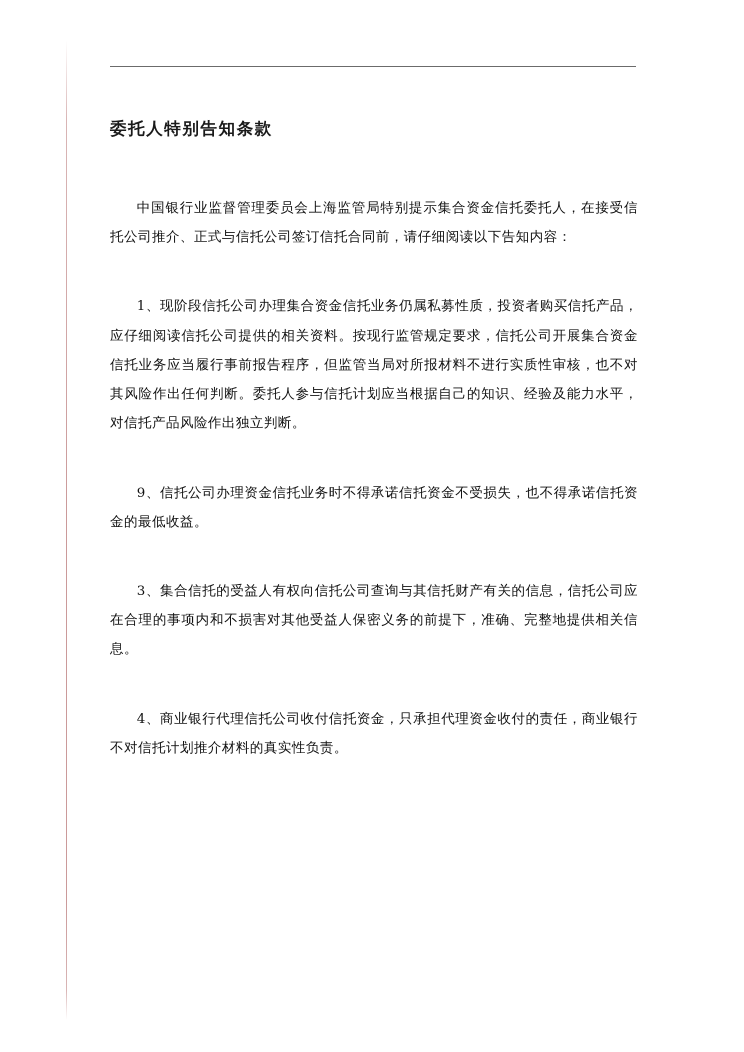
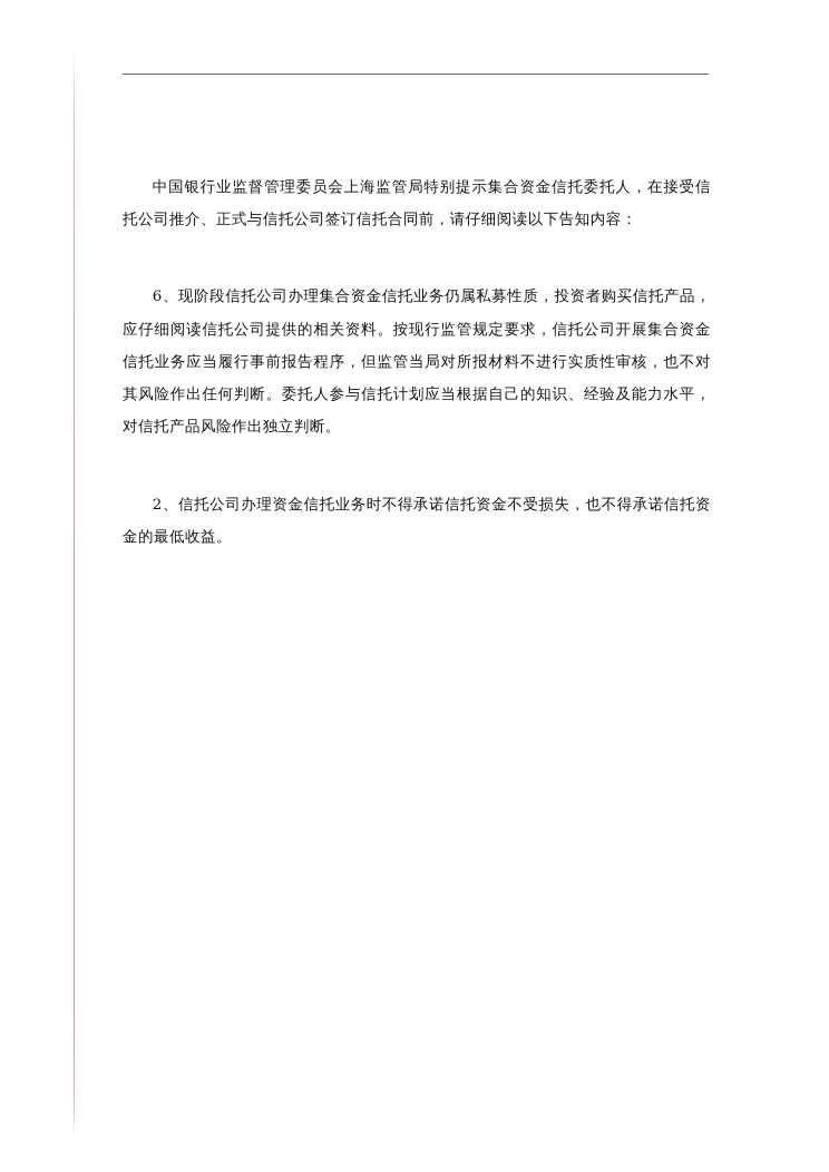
- 委托人特别告知条款
  中国银行业监督管理委员会上海监管局特别提示集合资金信托委托人，在接受信托公司推介、正式与信托公司签订信托合同前，请仔细阅读以下告知内容：
- 1、现阶段信托公司办理集合资金信托业务仍属私募性质，投资者购买信托产品，应仔细阅读信托公司提供的相关资料。按现行监管规定要求，信托公司开展集合资金信托业务应当履行事前报告程序，但监管当局对所报材料不进行实质性审核，也不对其风险作出任何判断。委托人参与信托计划应当根据自己的知识、经验及能力水平，对信托产品风险作出独立判断。
+ 6、现阶段信托公司办理集合资金信托业务仍属私募性质，投资者购买信托产品，应仔细阅读信托公司提供的相关资料。按现行监管规定要求，信托公司开展集合资金信托业务应当履行事前报告程序，但监管当局对所报材料不进行实质性审核，也不对其风险作出任何判断。委托人参与信托计划应当根据自己的知识、经验及能力水平，对信托产品风险作出独立判断。
- 9、信托公司办理资金信托业务时不得承诺信托资金不受损失，也不得承诺信托资金的最低收益。
+ 2、信托公司办理资金信托业务时不得承诺信托资金不受损失，也不得承诺信托资金的最低收益。
- 3、集合信托的受益人有权向信托公司查询与其信托财产有关的信息，信托公司应在合理的事项内和不损害对其他受益人保密义务的前提下，准确、完整地提供相关信息。
- 4、商业银行代理信托公司收付信托资金，只承担代理资金收付的责任，商业银行不对信托计划推介材料的真实性负责。
